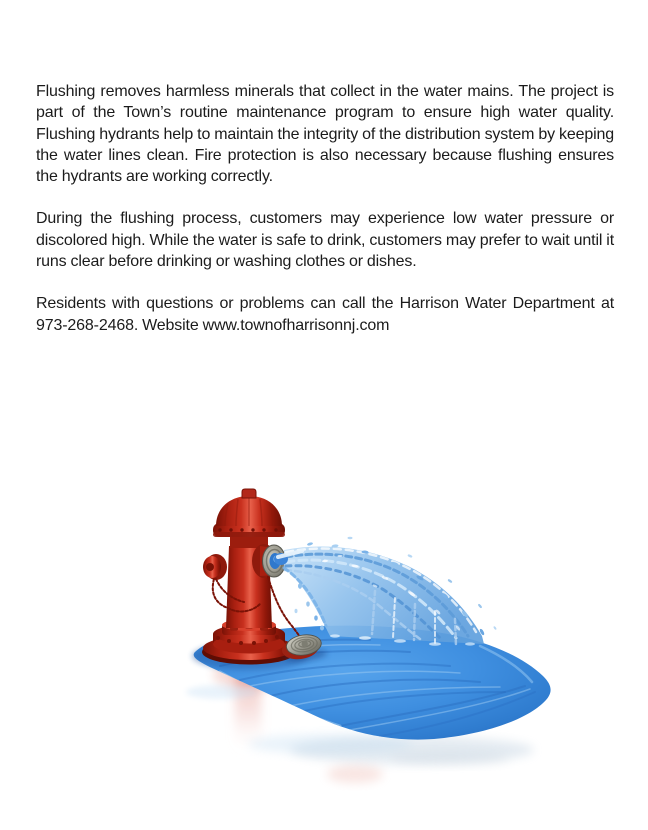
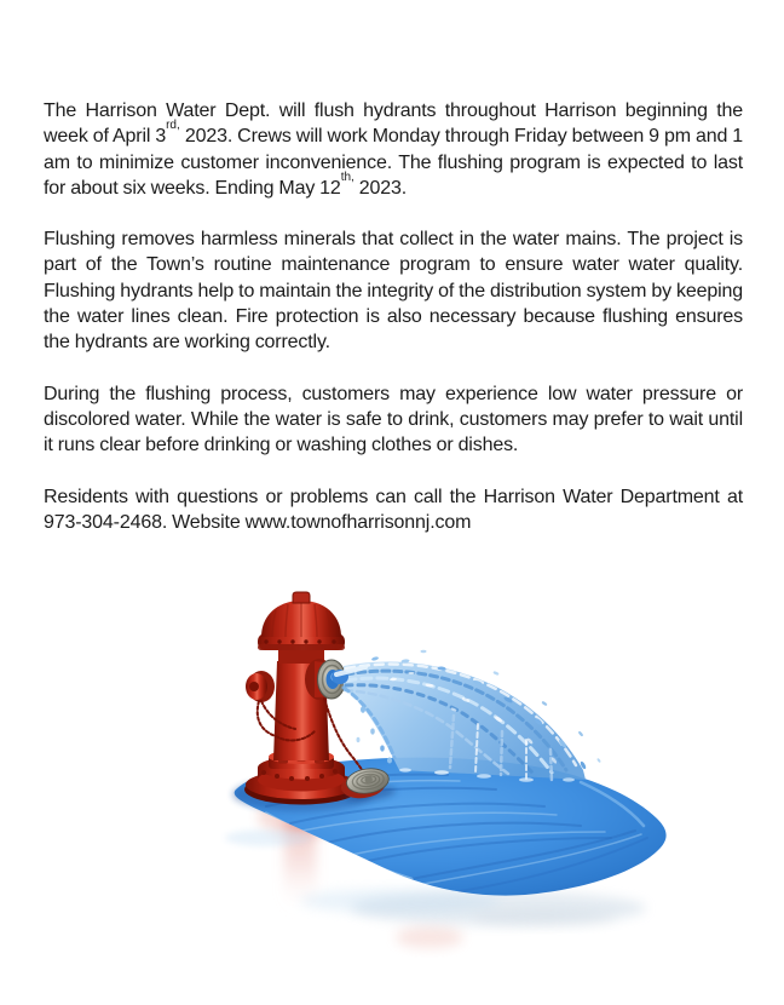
+ The Harrison Water Dept. will flush hydrants throughout Harrison beginning the week of April 3rd, 2023. Crews will work Monday through Friday between 9 pm and 1 am to minimize customer inconvenience. The flushing program is expected to last for about six weeks. Ending May 12th, 2023.
- Flushing removes harmless minerals that collect in the water mains. The project is part of the Town’s routine maintenance program to ensure high water quality. Flushing hydrants help to maintain the integrity of the distribution system by keeping the water lines clean. Fire protection is also necessary because flushing ensures the hydrants are working correctly.
+ Flushing removes harmless minerals that collect in the water mains. The project is part of the Town’s routine maintenance program to ensure water water quality. Flushing hydrants help to maintain the integrity of the distribution system by keeping the water lines clean. Fire protection is also necessary because flushing ensures the hydrants are working correctly.
- During the flushing process, customers may experience low water pressure or discolored high. While the water is safe to drink, customers may prefer to wait until it runs clear before drinking or washing clothes or dishes.
+ During the flushing process, customers may experience low water pressure or discolored water. While the water is safe to drink, customers may prefer to wait until it runs clear before drinking or washing clothes or dishes.
- Residents with questions or problems can call the Harrison Water Department at 973-268-2468. Website www.townofharrisonnj.com
+ Residents with questions or problems can call the Harrison Water Department at 973-304-2468. Website www.townofharrisonnj.com
